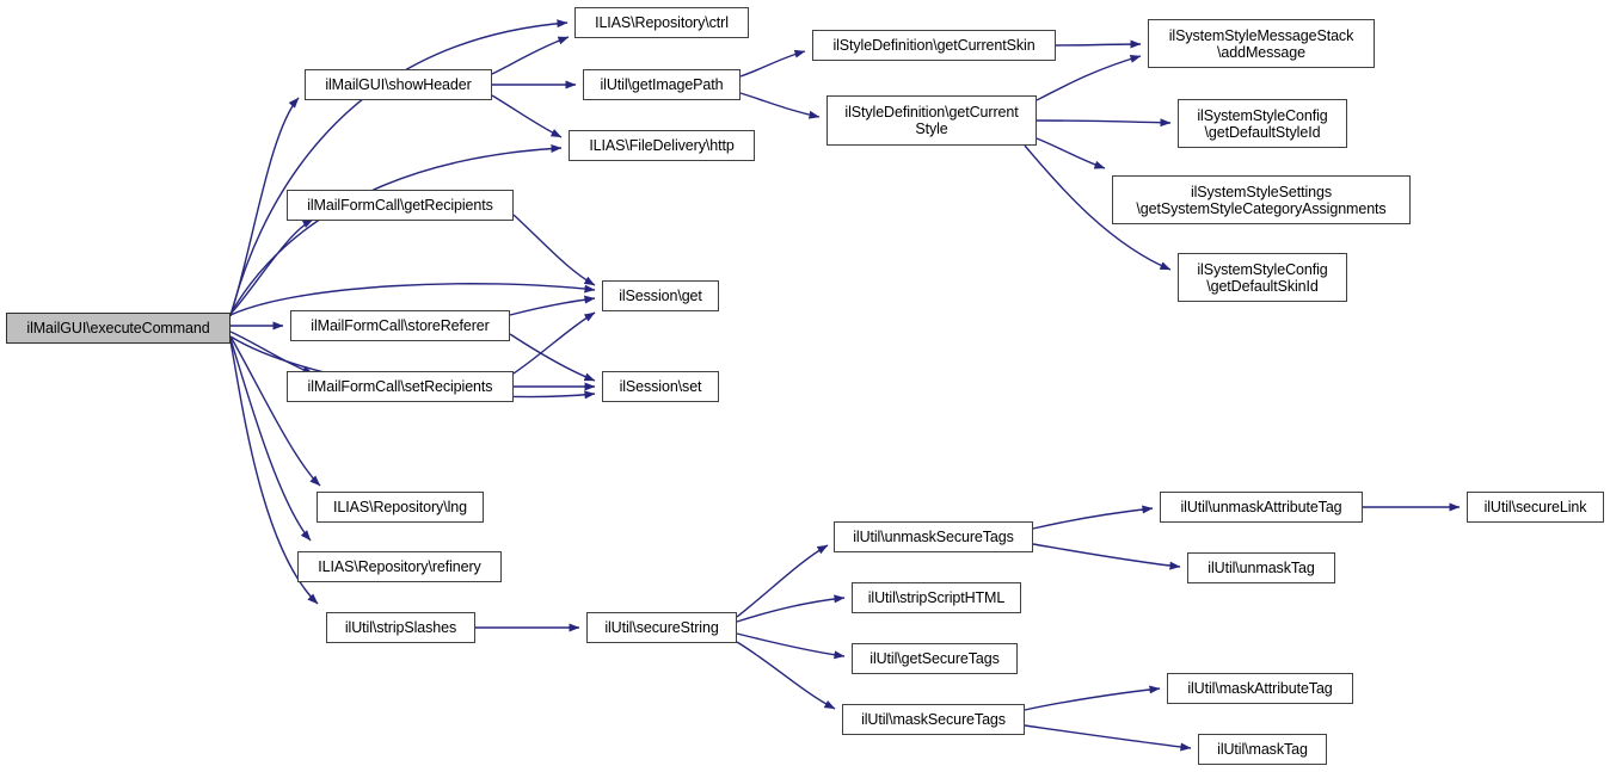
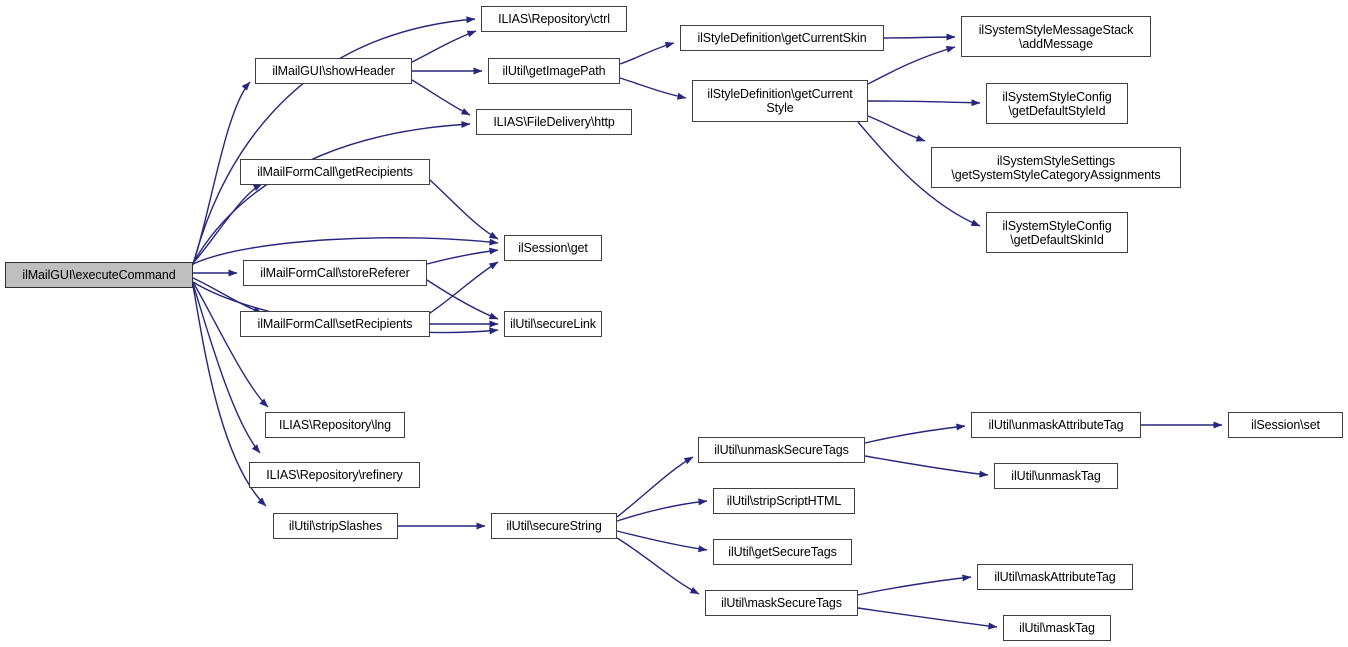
  ilMailGUI\executeCommand
  ilMailGUI\showHeader
  ILIAS\Repository\ctrl
  ilUtil\getImagePath
  ILIAS\FileDelivery\http
  ilStyleDefinition\getCurrentSkin
  ilStyleDefinition\getCurrent
  Style
  ilSystemStyleMessageStack
  \addMessage
  ilSystemStyleConfig
  \getDefaultStyleId
  ilSystemStyleSettings
  \getSystemStyleCategoryAssignments
  ilSystemStyleConfig
  \getDefaultSkinId
  ilMailFormCall\getRecipients
  ilSession\get
  ilMailFormCall\storeReferer
  ilMailFormCall\setRecipients
- ilSession\set
+ ilUtil\secureLink
  ILIAS\Repository\lng
  ILIAS\Repository\refinery
  ilUtil\stripSlashes
  ilUtil\secureString
  ilUtil\unmaskSecureTags
  ilUtil\stripScriptHTML
  ilUtil\getSecureTags
  ilUtil\maskSecureTags
  ilUtil\unmaskAttributeTag
  ilUtil\unmaskTag
- ilUtil\secureLink
+ ilSession\set
  ilUtil\maskAttributeTag
  ilUtil\maskTag
